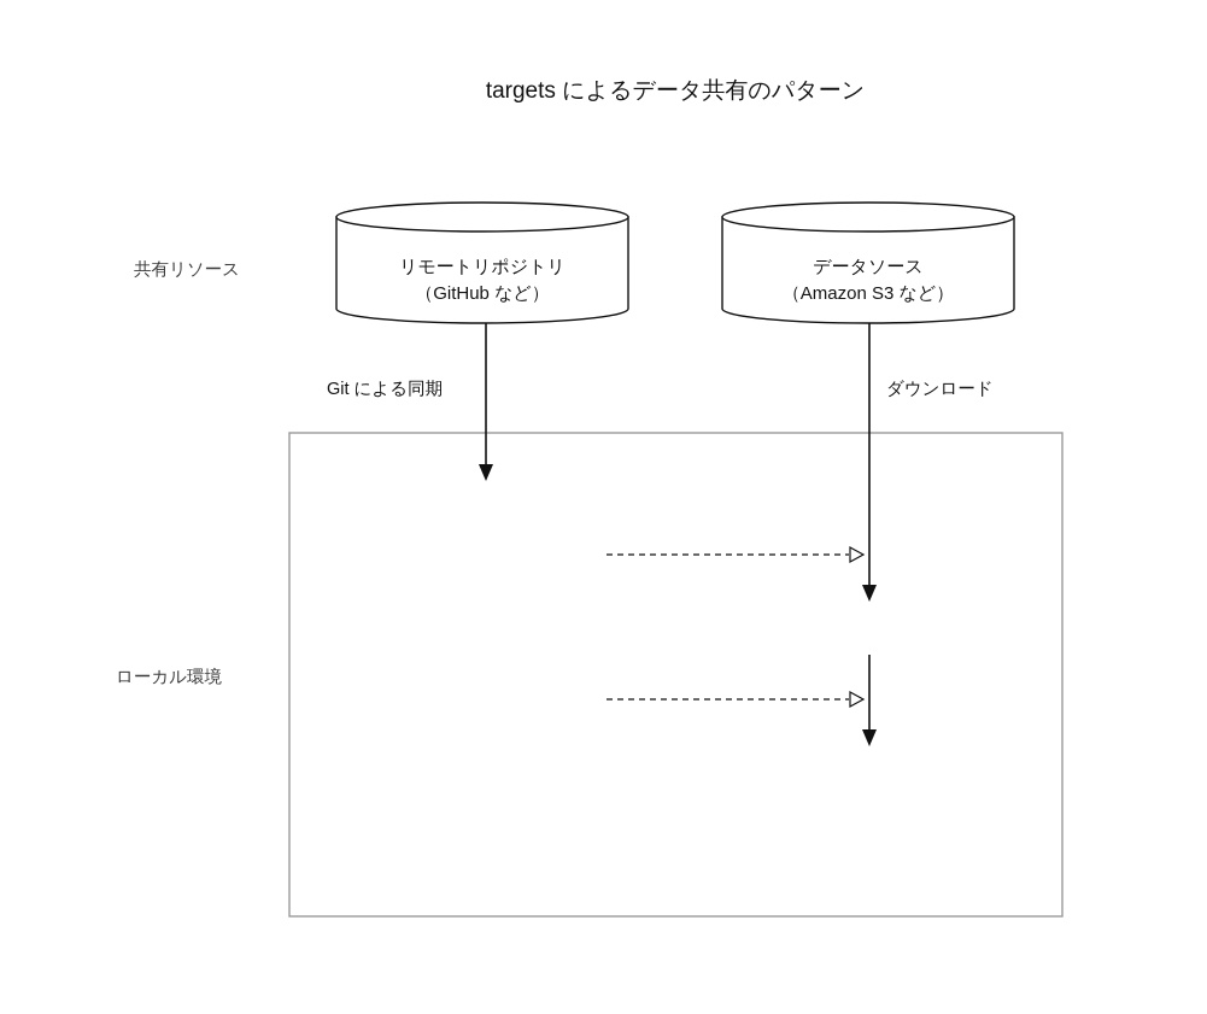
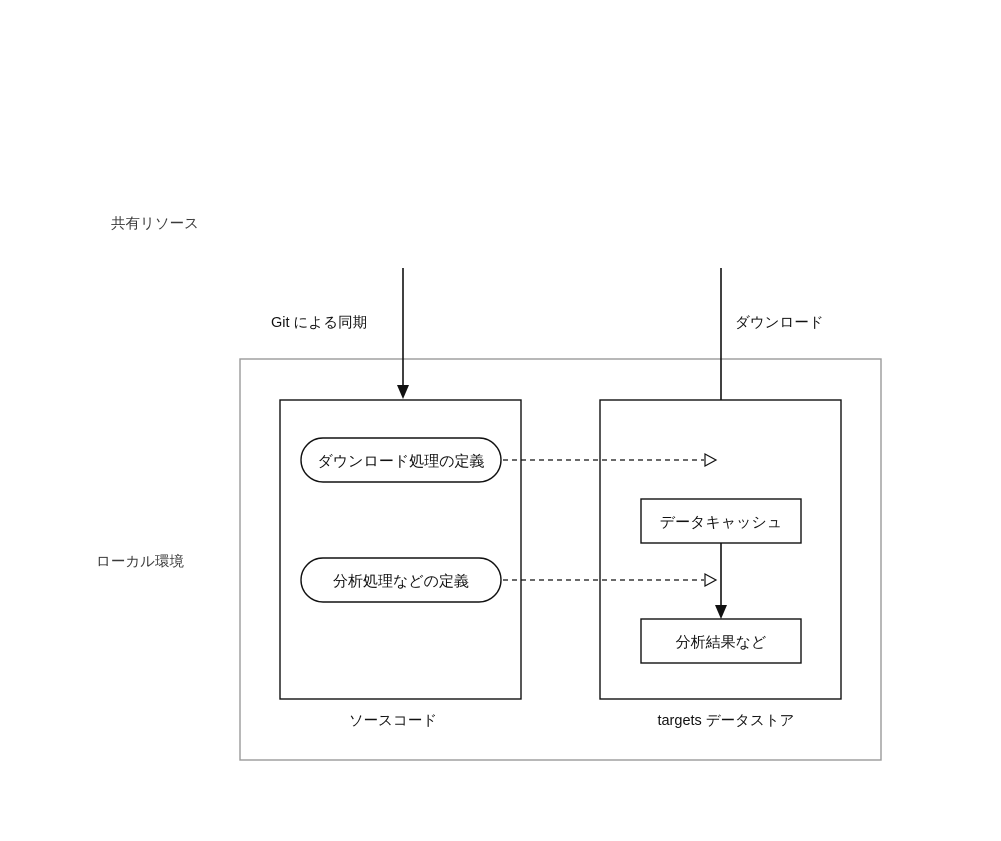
- targets によるデータ共有のパターン
  共有リソース
  ローカル環境
- リモートリポジトリ
- （GitHub など）
- データソース
- （Amazon S3 など）
  Git による同期
  ダウンロード
+ ダウンロード処理の定義
+ 分析処理などの定義
+ ソースコード
+ データキャッシュ
+ 分析結果など
+ targets データストア
